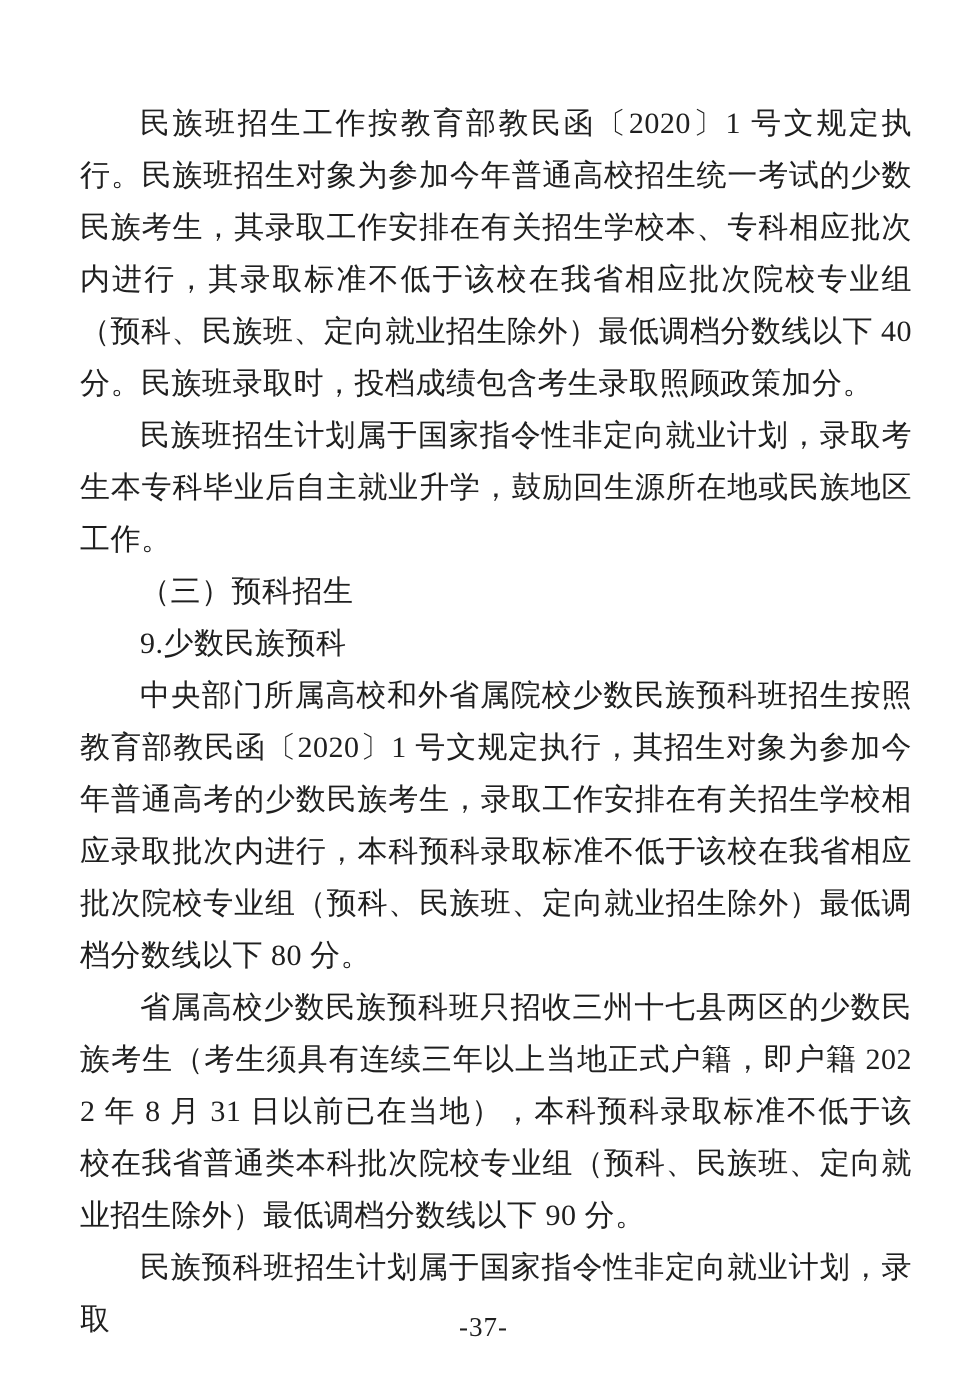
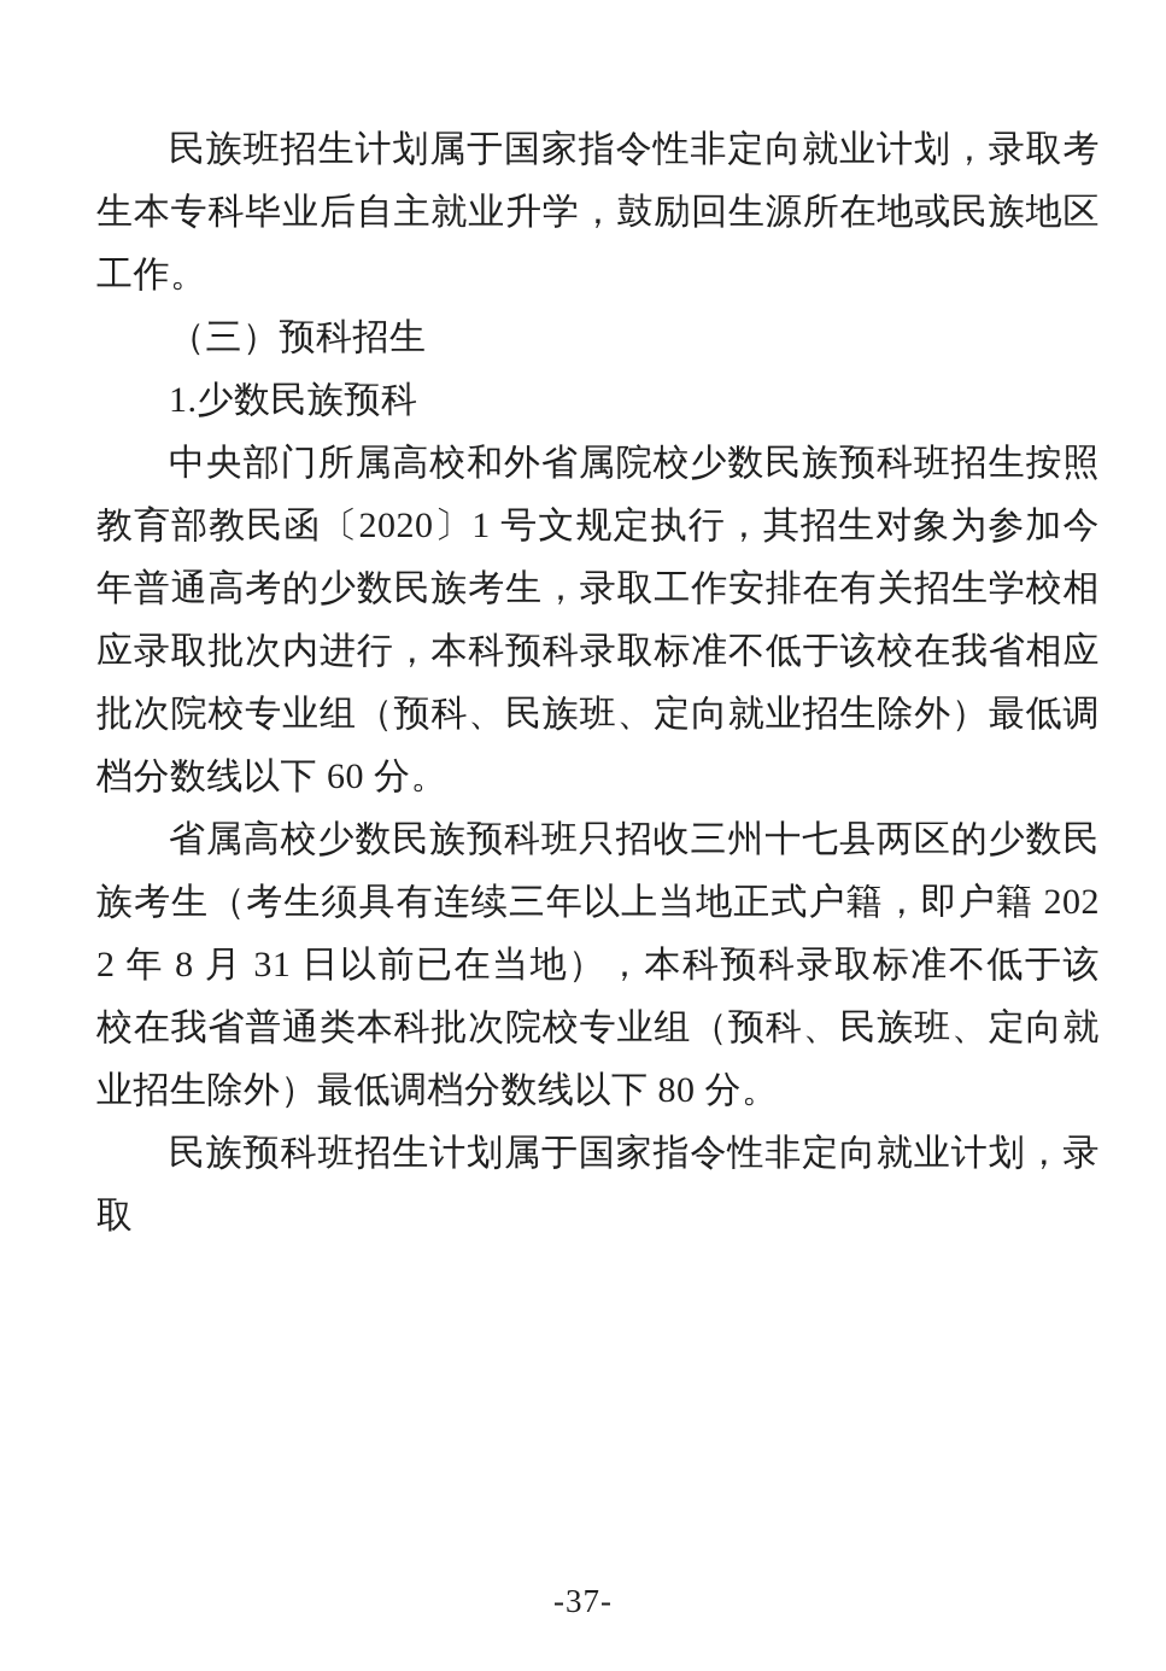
- 民族班招生工作按教育部教民函〔2020〕1 号文规定执行。民族班招生对象为参加今年普通高校招生统一考试的少数民族考生，其录取工作安排在有关招生学校本、专科相应批次内进行，其录取标准不低于该校在我省相应批次院校专业组（预科、民族班、定向就业招生除外）最低调档分数线以下 40 分。民族班录取时，投档成绩包含考生录取照顾政策加分。
  民族班招生计划属于国家指令性非定向就业计划，录取考生本专科毕业后自主就业升学，鼓励回生源所在地或民族地区工作。
  （三）预科招生
- 9.少数民族预科
+ 1.少数民族预科
- 中央部门所属高校和外省属院校少数民族预科班招生按照教育部教民函〔2020〕1 号文规定执行，其招生对象为参加今年普通高考的少数民族考生，录取工作安排在有关招生学校相应录取批次内进行，本科预科录取标准不低于该校在我省相应批次院校专业组（预科、民族班、定向就业招生除外）最低调档分数线以下 80 分。
+ 中央部门所属高校和外省属院校少数民族预科班招生按照教育部教民函〔2020〕1 号文规定执行，其招生对象为参加今年普通高考的少数民族考生，录取工作安排在有关招生学校相应录取批次内进行，本科预科录取标准不低于该校在我省相应批次院校专业组（预科、民族班、定向就业招生除外）最低调档分数线以下 60 分。
- 省属高校少数民族预科班只招收三州十七县两区的少数民族考生（考生须具有连续三年以上当地正式户籍，即户籍 2022 年 8 月 31 日以前已在当地），本科预科录取标准不低于该校在我省普通类本科批次院校专业组（预科、民族班、定向就业招生除外）最低调档分数线以下 90 分。
+ 省属高校少数民族预科班只招收三州十七县两区的少数民族考生（考生须具有连续三年以上当地正式户籍，即户籍 2022 年 8 月 31 日以前已在当地），本科预科录取标准不低于该校在我省普通类本科批次院校专业组（预科、民族班、定向就业招生除外）最低调档分数线以下 80 分。
  民族预科班招生计划属于国家指令性非定向就业计划，录取
  -37-
